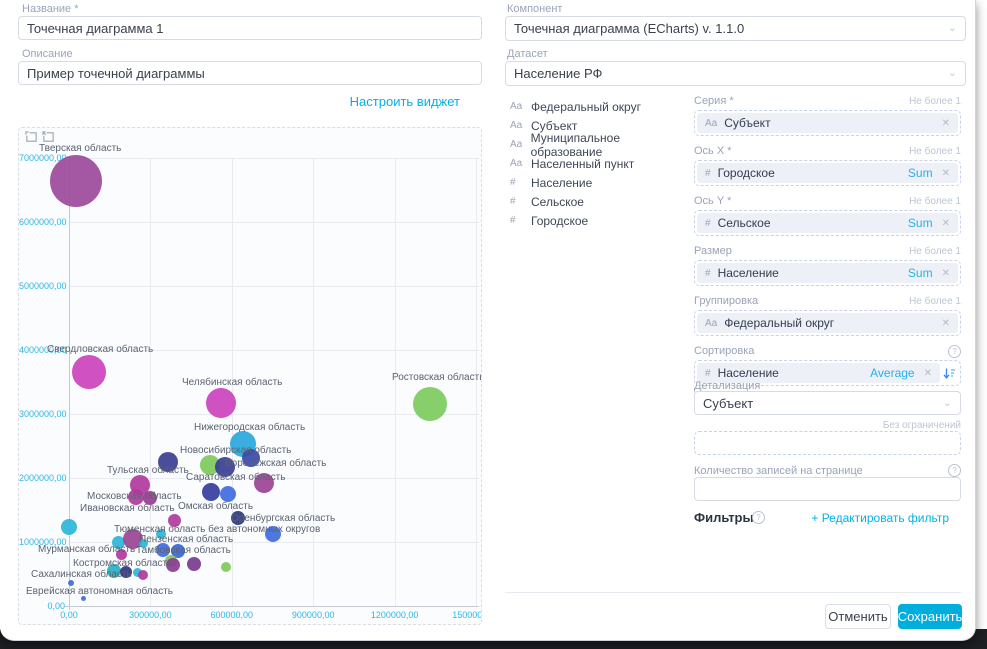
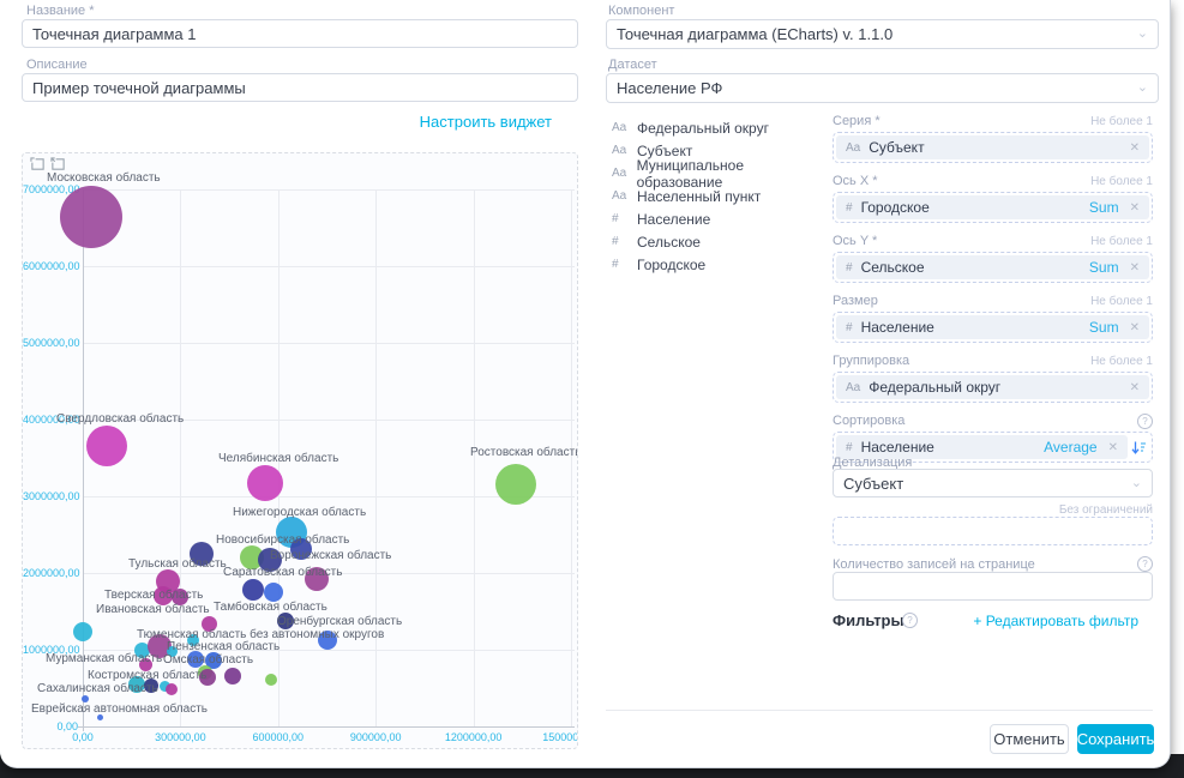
  Название *
  Точечная диаграмма 1
  Описание
  Пример точечной диаграммы
  Настроить виджет
  0,00
  1000000,00
  2000000,00
  3000000,00
  4000000,00
  5000000,00
  6000000,00
  7000000,0
  0,00
  300000,00
  600000,00
  900000,00
  1200000,00
- Тверская область
+ Московская область
  Свердловская область
  Челябинская область
  Ростовская област
  Нижегородская область
  Новосибирская область
  Воронежская область
  Тульская область
  Саратовская область
- Московская область
+ Тверская область
  Ивановская область
- Омская область
+ Тамбовская область
  Оренбургская область
  Тюменская область без автономных округов
  Пензенская область
- Тамбовская область
+ Омская область
  Мурманская область
  Костромская область
  Сахалинская область
  Еврейская автономная область
  Компонент
  Точечная диаграмма (ECharts) v. 1.1.0
  ⌄
  Датасет
  Население РФ
  ⌄
  Aa
  Федеральный округ
  Aa
  Субъект
  Aa
  Муниципальное образование
  Aa
  Населенный пункт
  #
  Население
  #
  Сельское
  #
  Городское
  Серия *
  Не более 1
  Aa
  Субъект
  ✕
  Ось X *
  Не более 1
  #
  Городское
  Sum
  ✕
  Ось Y *
  Не более 1
  #
  Сельское
  Sum
  ✕
  Размер
  Не более 1
  #
  Население
  Sum
  ✕
  Группировка
  Не более 1
  Aa
  Федеральный округ
  ✕
  Сортировка
  ?
  #
  Население
  Average
  ✕
  Детализация
  Субъект
  ⌄
  Без ограничений
  Количество записей на странице
  ?
  Фильтры
  ?
  + Редактировать фильтр
  Отменить
  Сохранить
